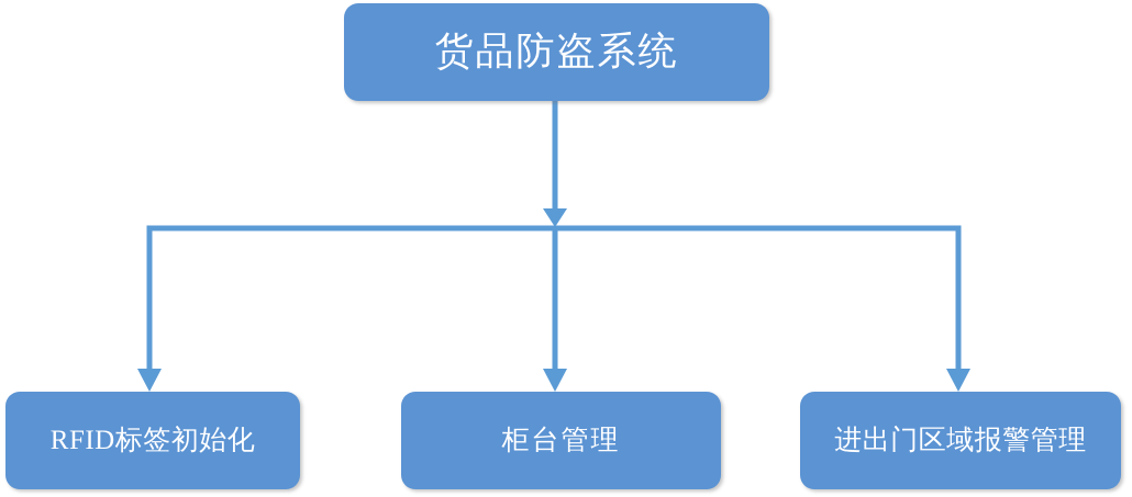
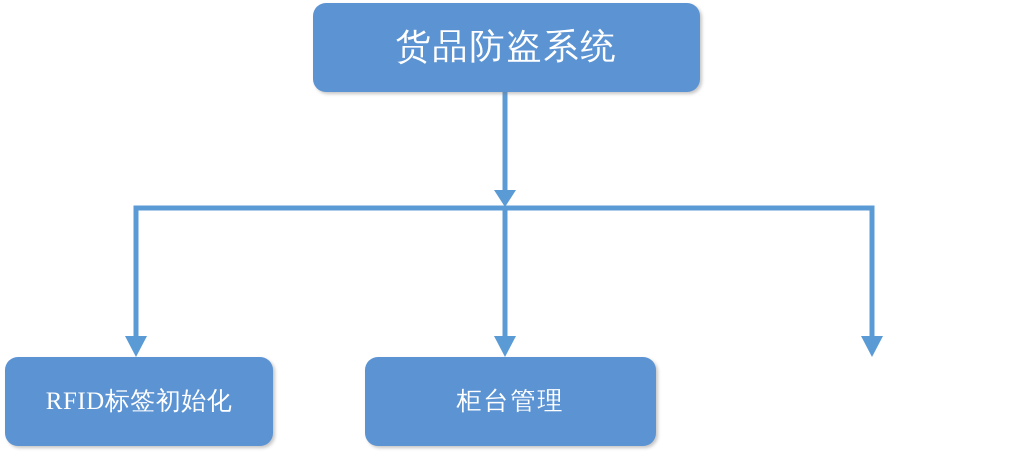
  货品防盗系统
  RFID标签初始化
  柜台管理
- 进出门区域报警管理
